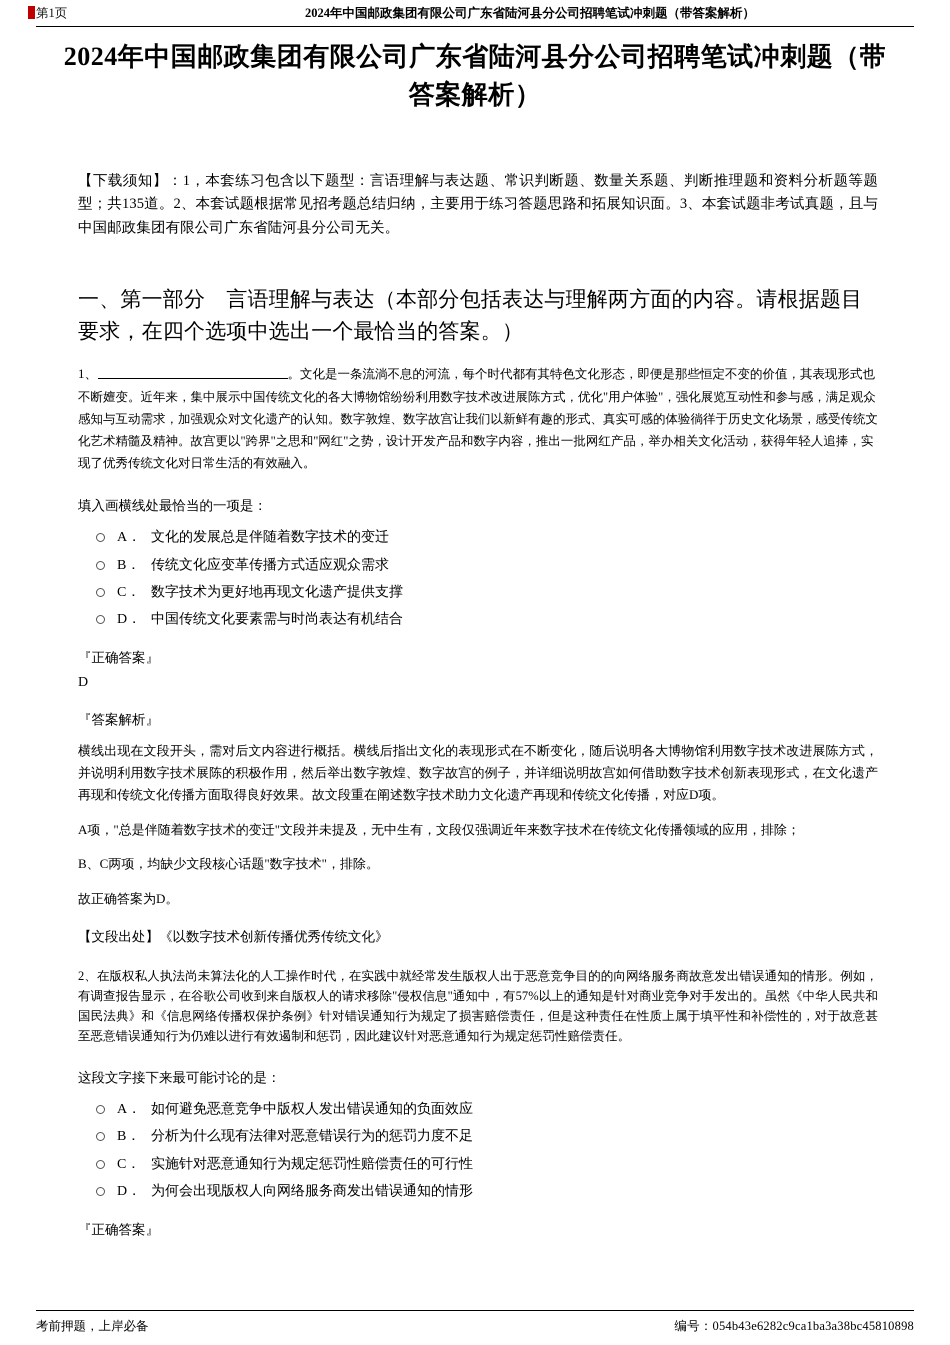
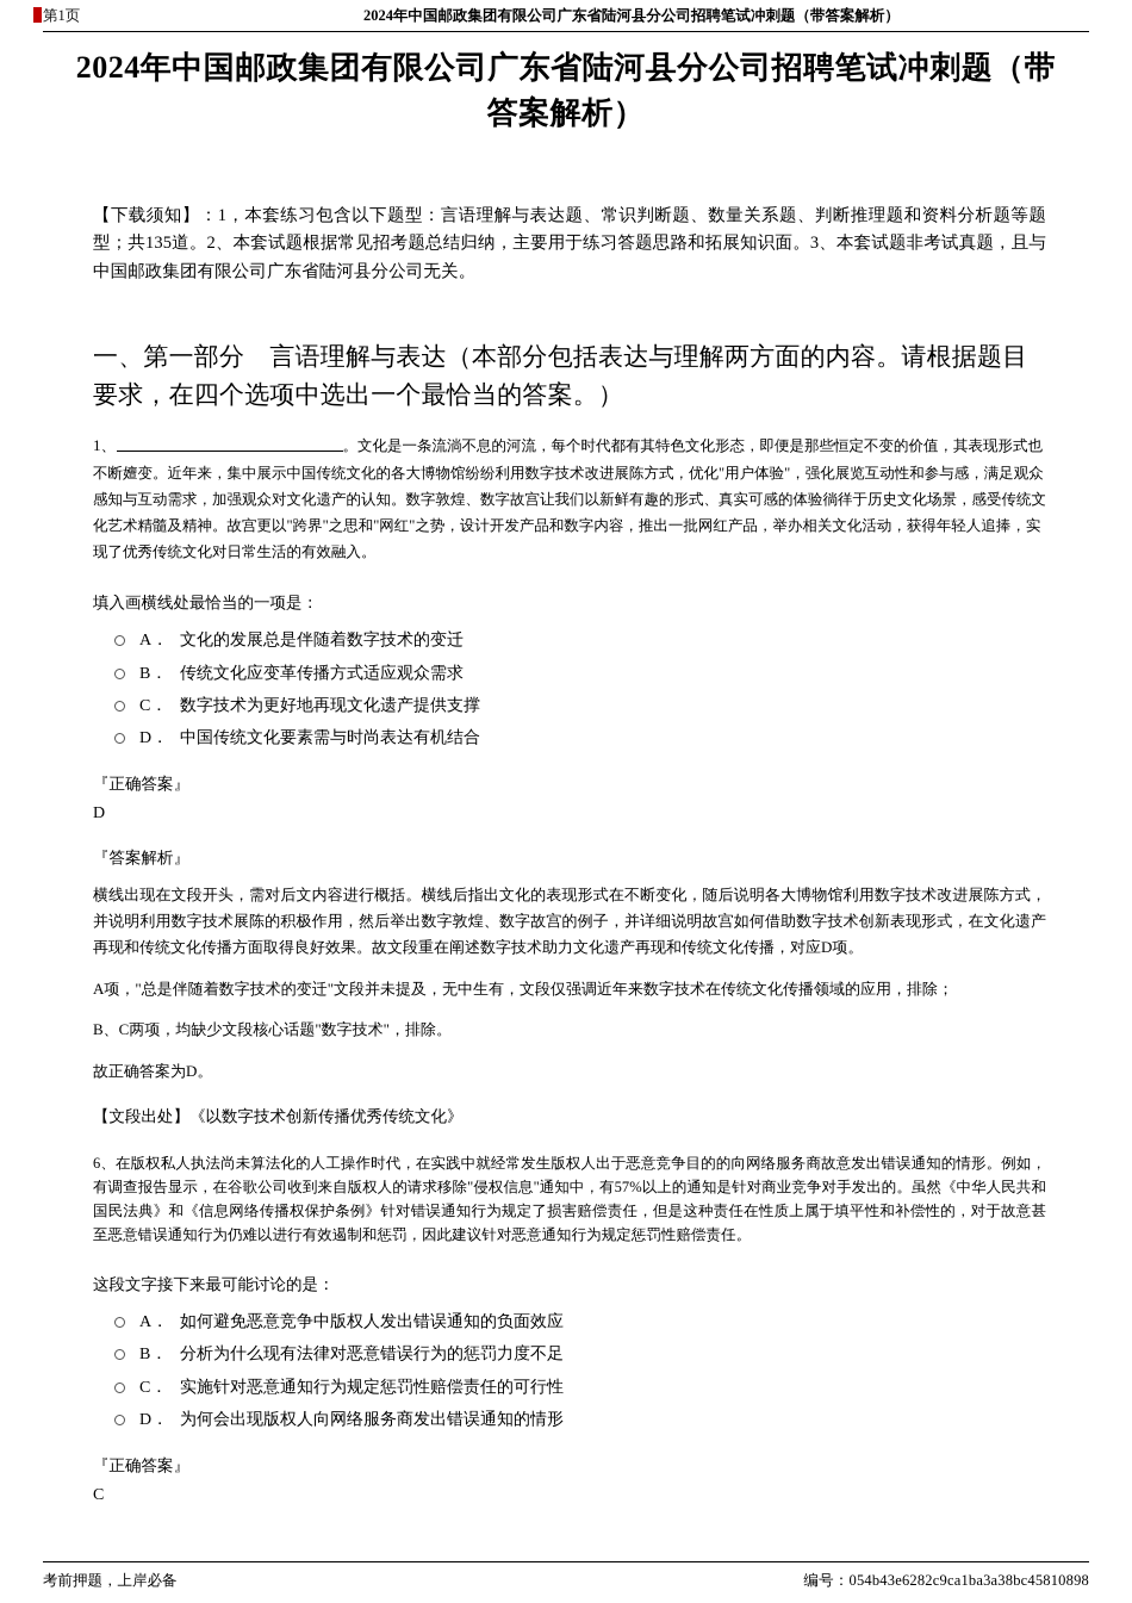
  第1页
  2024年中国邮政集团有限公司广东省陆河县分公司招聘笔试冲刺题（带答案解析）
  2024年中国邮政集团有限公司广东省陆河县分公司招聘笔试冲刺题（带答案解析）
  【下载须知】：1，本套练习包含以下题型：言语理解与表达题、常识判断题、数量关系题、判断推理题和资料分析题等题型；共135道。2、本套试题根据常见招考题总结归纳，主要用于练习答题思路和拓展知识面。3、本套试题非考试真题，且与中国邮政集团有限公司广东省陆河县分公司无关。
  一、第一部分 言语理解与表达（本部分包括表达与理解两方面的内容。请根据题目要求，在四个选项中选出一个最恰当的答案。）
  1、 。文化是一条流淌不息的河流，每个时代都有其特色文化形态，即便是那些恒定不变的价值，其表现形式也不断嬗变。近年来，集中展示中国传统文化的各大博物馆纷纷利用数字技术改进展陈方式，优化"用户体验"，强化展览互动性和参与感，满足观众感知与互动需求，加强观众对文化遗产的认知。数字敦煌、数字故宫让我们以新鲜有趣的形式、真实可感的体验徜徉于历史文化场景，感受传统文化艺术精髓及精神。故宫更以"跨界"之思和"网红"之势，设计开发产品和数字内容，推出一批网红产品，举办相关文化活动，获得年轻人追捧，实现了优秀传统文化对日常生活的有效融入。
  填入画横线处最恰当的一项是：
  A．
  文化的发展总是伴随着数字技术的变迁
  B．
  传统文化应变革传播方式适应观众需求
  C．
  数字技术为更好地再现文化遗产提供支撑
  D．
  中国传统文化要素需与时尚表达有机结合
  『正确答案』
  D
  『答案解析』
  横线出现在文段开头，需对后文内容进行概括。横线后指出文化的表现形式在不断变化，随后说明各大博物馆利用数字技术改进展陈方式，并说明利用数字技术展陈的积极作用，然后举出数字敦煌、数字故宫的例子，并详细说明故宫如何借助数字技术创新表现形式，在文化遗产再现和传统文化传播方面取得良好效果。故文段重在阐述数字技术助力文化遗产再现和传统文化传播，对应D项。
  A项，"总是伴随着数字技术的变迁"文段并未提及，无中生有，文段仅强调近年来数字技术在传统文化传播领域的应用，排除；
  B、C两项，均缺少文段核心话题"数字技术"，排除。
  故正确答案为D。
  【文段出处】《以数字技术创新传播优秀传统文化》
- 2、在版权私人执法尚未算法化的人工操作时代，在实践中就经常发生版权人出于恶意竞争目的的向网络服务商故意发出错误通知的情形。例如，有调查报告显示，在谷歌公司收到来自版权人的请求移除"侵权信息"通知中，有57%以上的通知是针对商业竞争对手发出的。虽然《中华人民共和国民法典》和《信息网络传播权保护条例》针对错误通知行为规定了损害赔偿责任，但是这种责任在性质上属于填平性和补偿性的，对于故意甚至恶意错误通知行为仍难以进行有效遏制和惩罚，因此建议针对恶意通知行为规定惩罚性赔偿责任。
+ 6、在版权私人执法尚未算法化的人工操作时代，在实践中就经常发生版权人出于恶意竞争目的的向网络服务商故意发出错误通知的情形。例如，有调查报告显示，在谷歌公司收到来自版权人的请求移除"侵权信息"通知中，有57%以上的通知是针对商业竞争对手发出的。虽然《中华人民共和国民法典》和《信息网络传播权保护条例》针对错误通知行为规定了损害赔偿责任，但是这种责任在性质上属于填平性和补偿性的，对于故意甚至恶意错误通知行为仍难以进行有效遏制和惩罚，因此建议针对恶意通知行为规定惩罚性赔偿责任。
  这段文字接下来最可能讨论的是：
  A．
  如何避免恶意竞争中版权人发出错误通知的负面效应
  B．
  分析为什么现有法律对恶意错误行为的惩罚力度不足
  C．
  实施针对恶意通知行为规定惩罚性赔偿责任的可行性
  D．
  为何会出现版权人向网络服务商发出错误通知的情形
  『正确答案』
+ C
  考前押题，上岸必备
  编号：054b43e6282c9ca1ba3a38bc45810898
